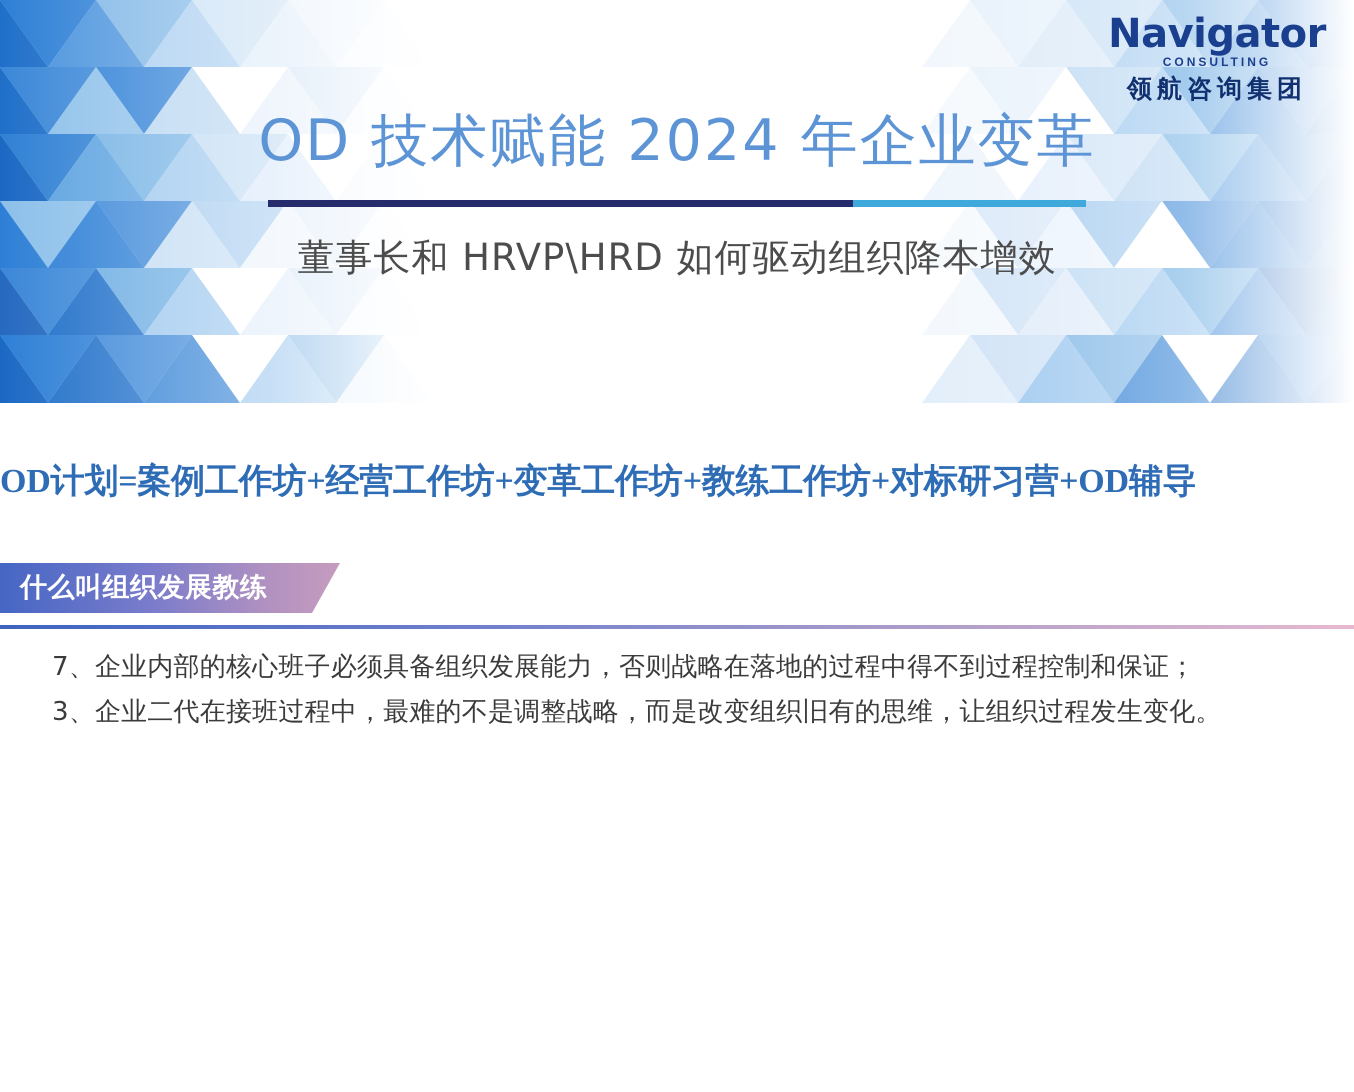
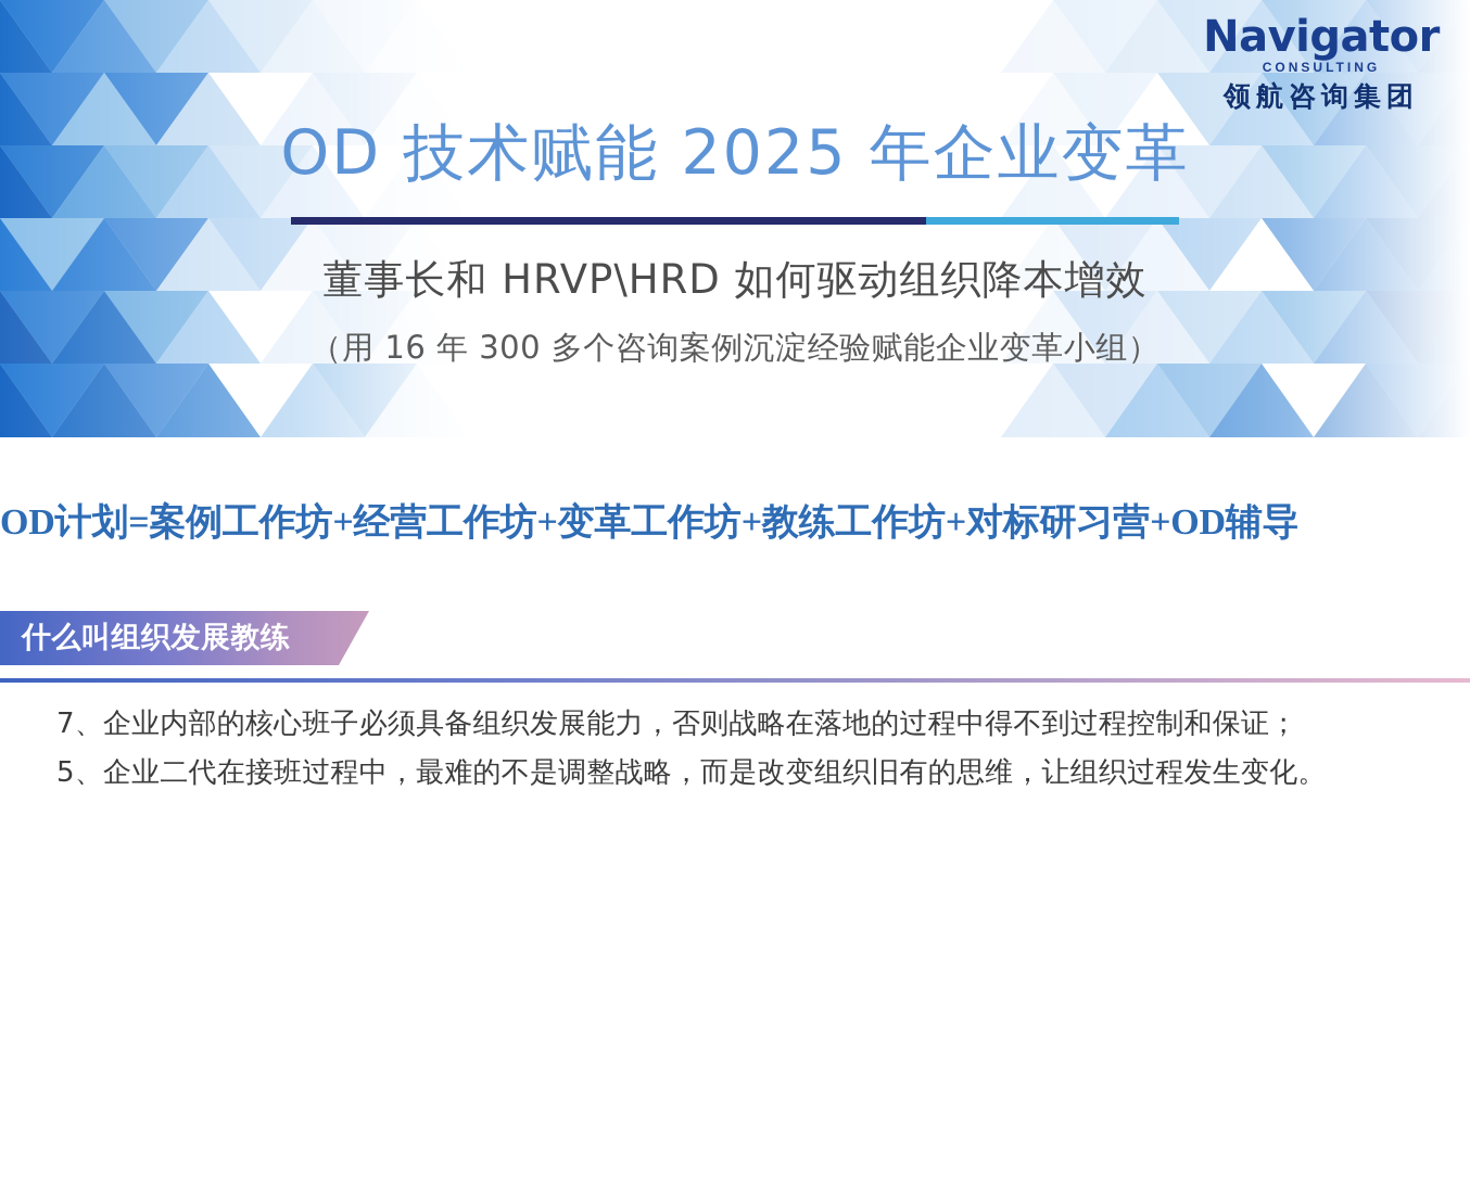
- OD 技术赋能 2024 年企业变革
+ OD 技术赋能 2025 年企业变革
  董事长和 HRVP\HRD 如何驱动组织降本增效
+ （用 16 年 300 多个咨询案例沉淀经验赋能企业变革小组）
  Navigator
  CONSULTING
  领航咨询集团
  OD计划=案例工作坊+经营工作坊+变革工作坊+教练工作坊+对标研习营+OD辅导
  什么叫组织发展教练
  7、企业内部的核心班子必须具备组织发展能力，否则战略在落地的过程中得不到过程控制和保证；
- 3、企业二代在接班过程中，最难的不是调整战略，而是改变组织旧有的思维，让组织过程发生变化。
+ 5、企业二代在接班过程中，最难的不是调整战略，而是改变组织旧有的思维，让组织过程发生变化。
